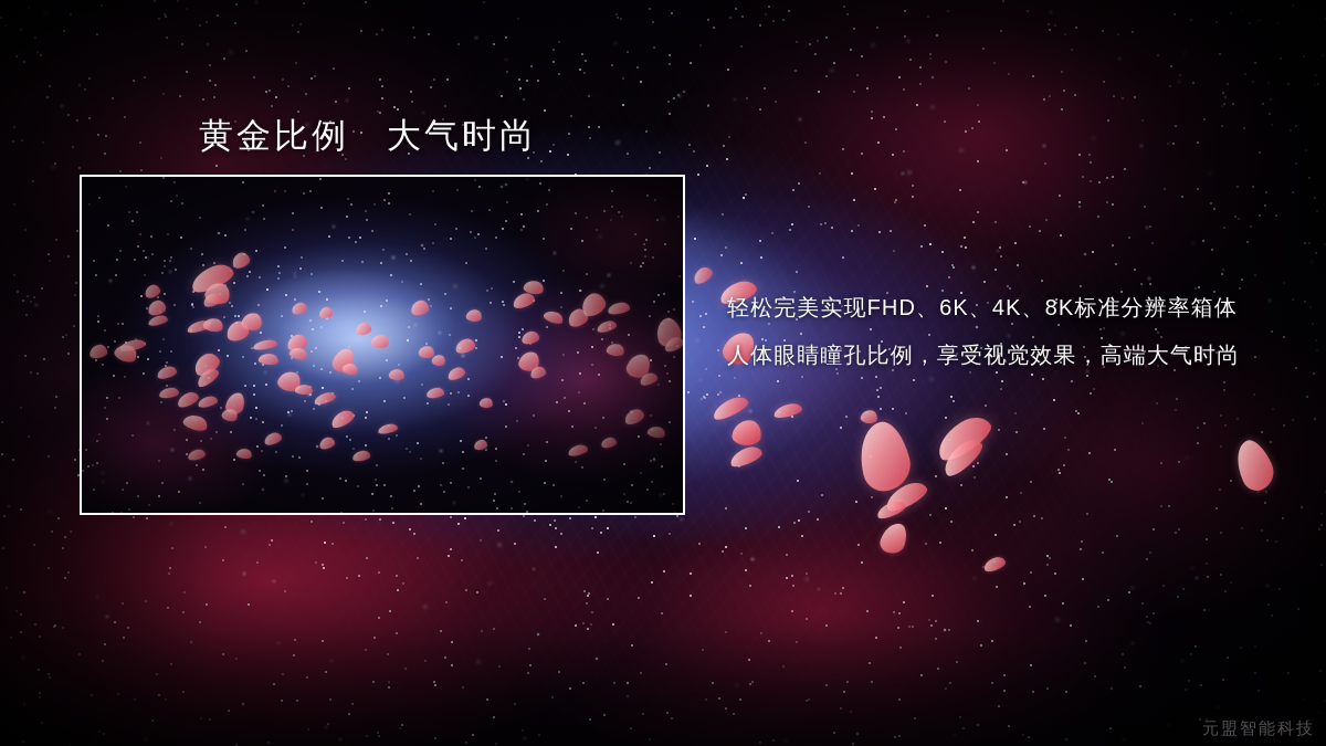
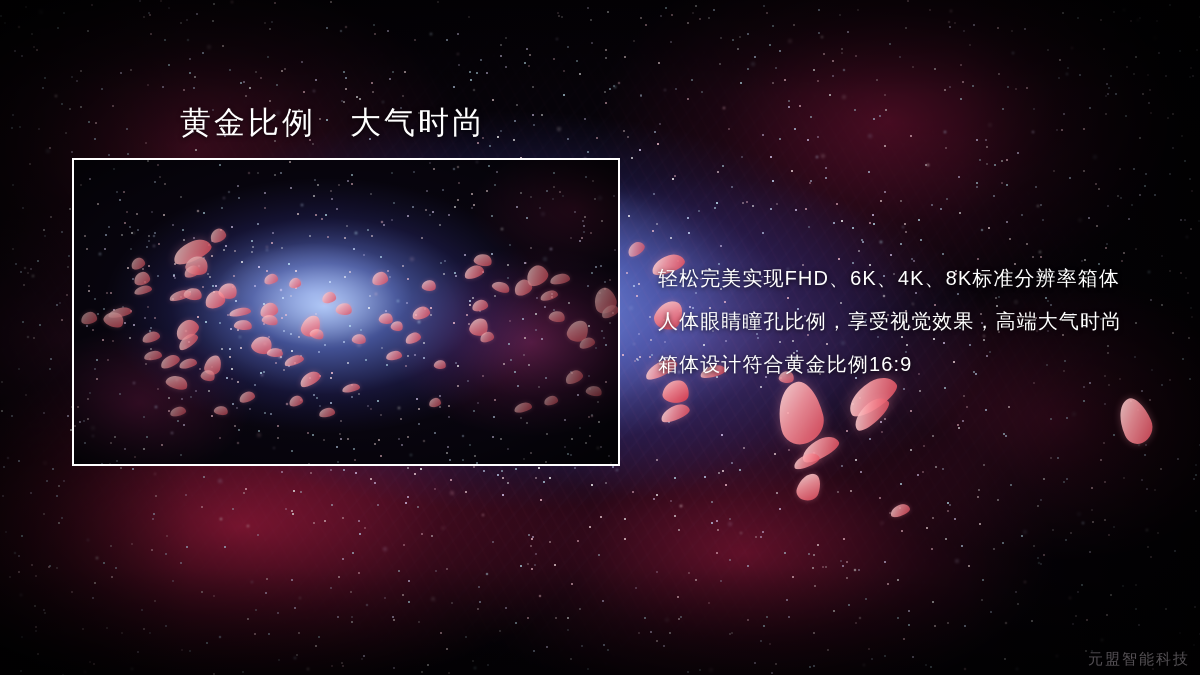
  黄金比例 大气时尚
  轻松完美实现FHD、6K、4K、8K标准分辨率箱体
  人体眼睛瞳孔比例，享受视觉效果，高端大气时尚
+ 箱体设计符合黄金比例16:9
  元盟智能科技
